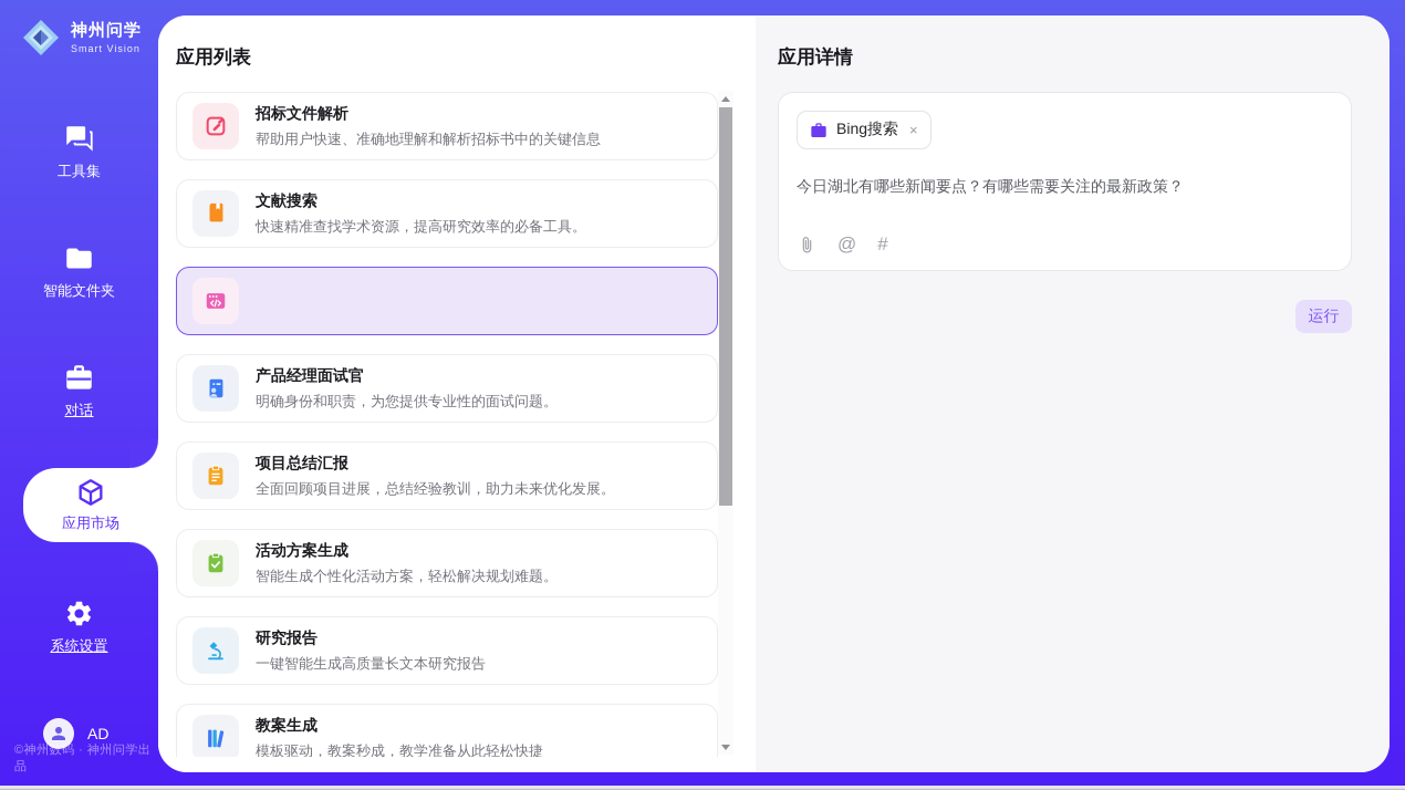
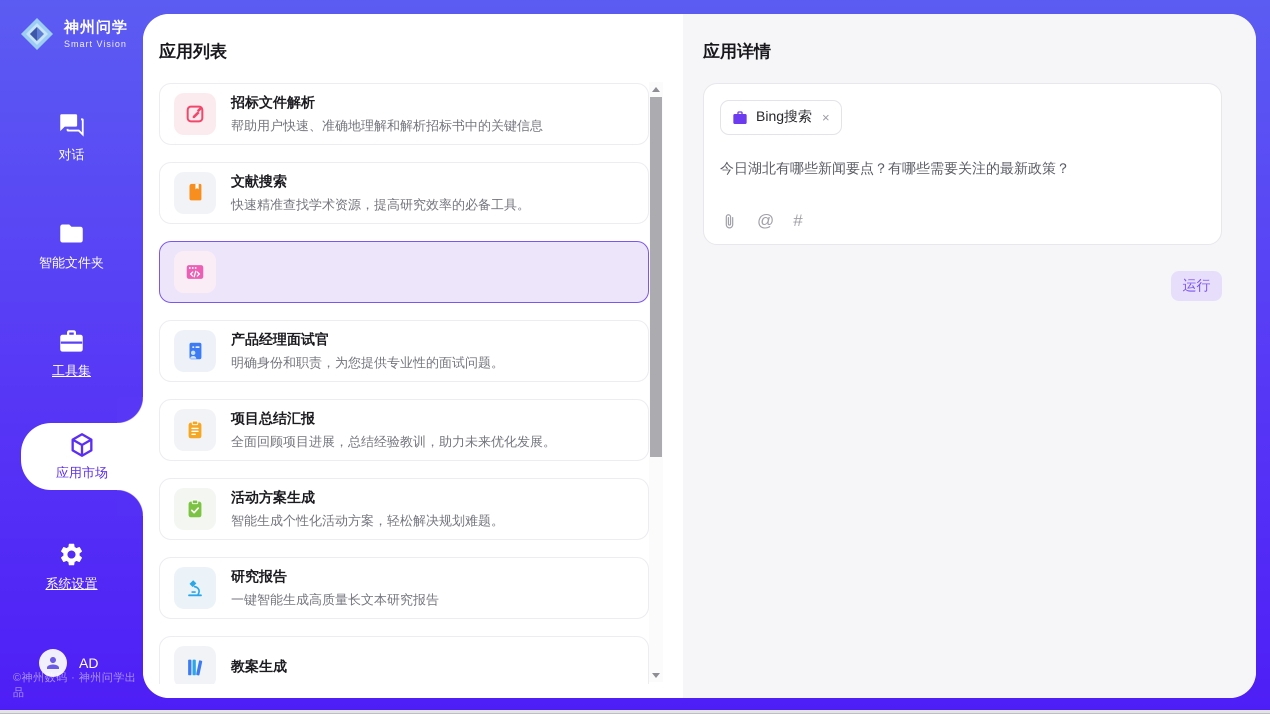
  神州问学
  Smart Vision
- 工具集
+ 对话
  智能文件夹
- 对话
+ 工具集
  应用市场
  系统设置
  AD
  ©神州数码 · 神州问学出品
  应用列表
  招标文件解析
  帮助用户快速、准确地理解和解析招标书中的关键信息
  文献搜索
  快速精准查找学术资源，提高研究效率的必备工具。
  产品经理面试官
  明确身份和职责，为您提供专业性的面试问题。
  项目总结汇报
  全面回顾项目进展，总结经验教训，助力未来优化发展。
  活动方案生成
  智能生成个性化活动方案，轻松解决规划难题。
  研究报告
  一键智能生成高质量长文本研究报告
  教案生成
- 模板驱动，教案秒成，教学准备从此轻松快捷
  应用详情
  Bing搜索
  ×
  今日湖北有哪些新闻要点？有哪些需要关注的最新政策？
  @
  #
  运行
